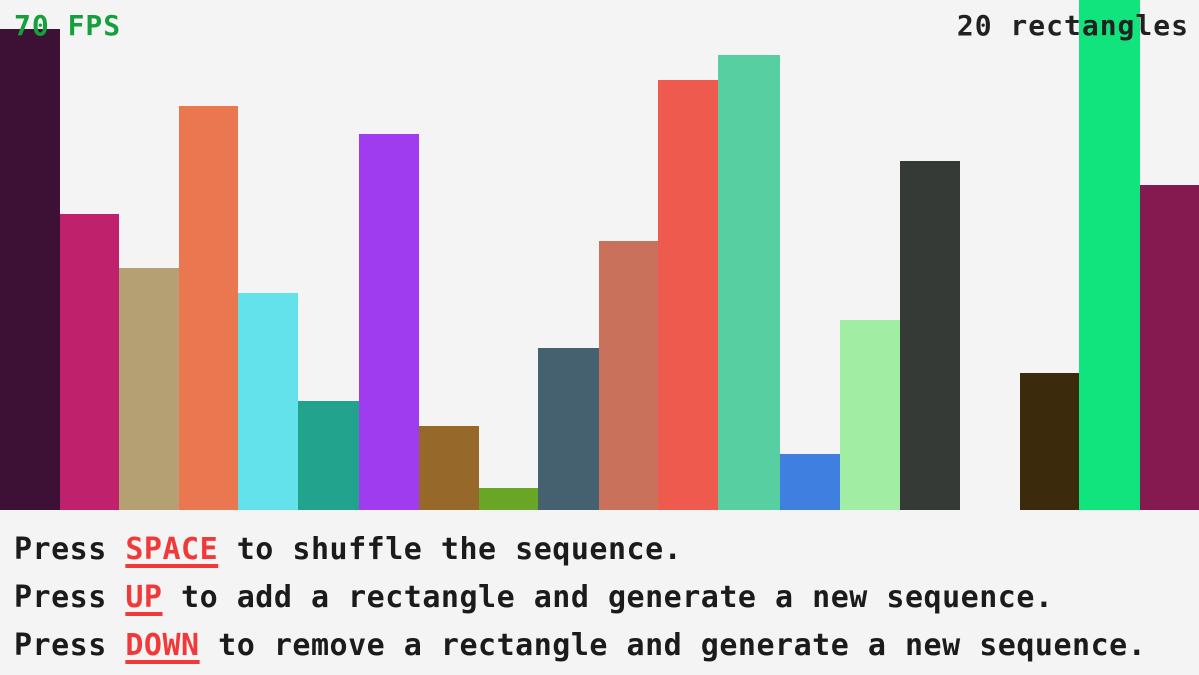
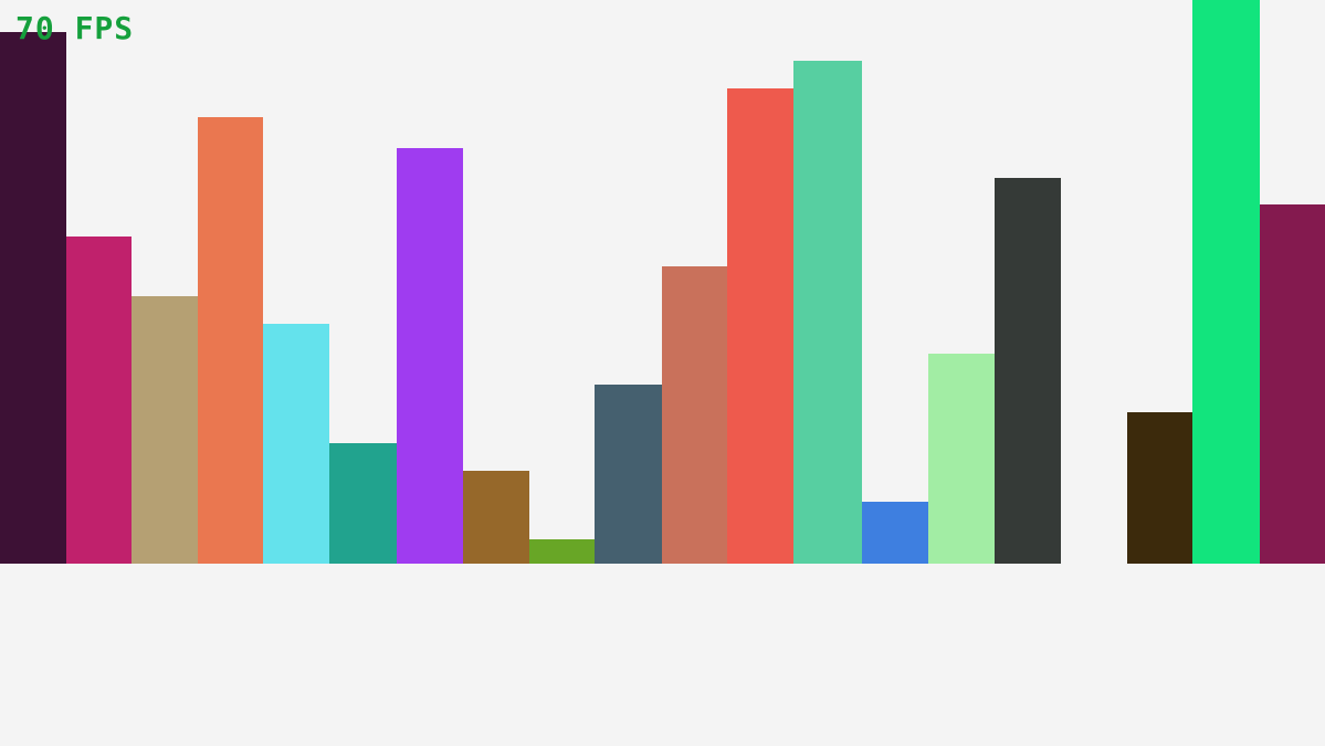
  70 FPS
- 20 rectangles
- Press SPACE to shuffle the sequence.
- Press UP to add a rectangle and generate a new sequence.
- Press DOWN to remove a rectangle and generate a new sequence.
